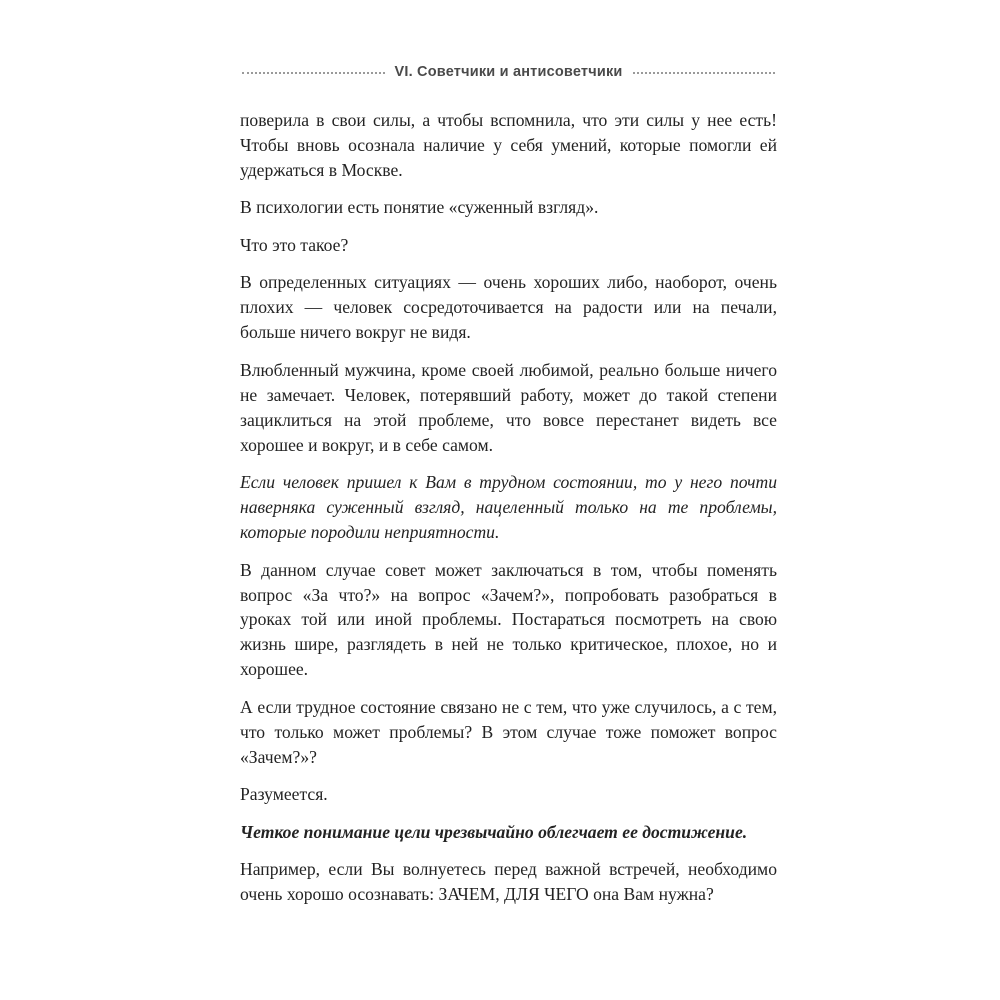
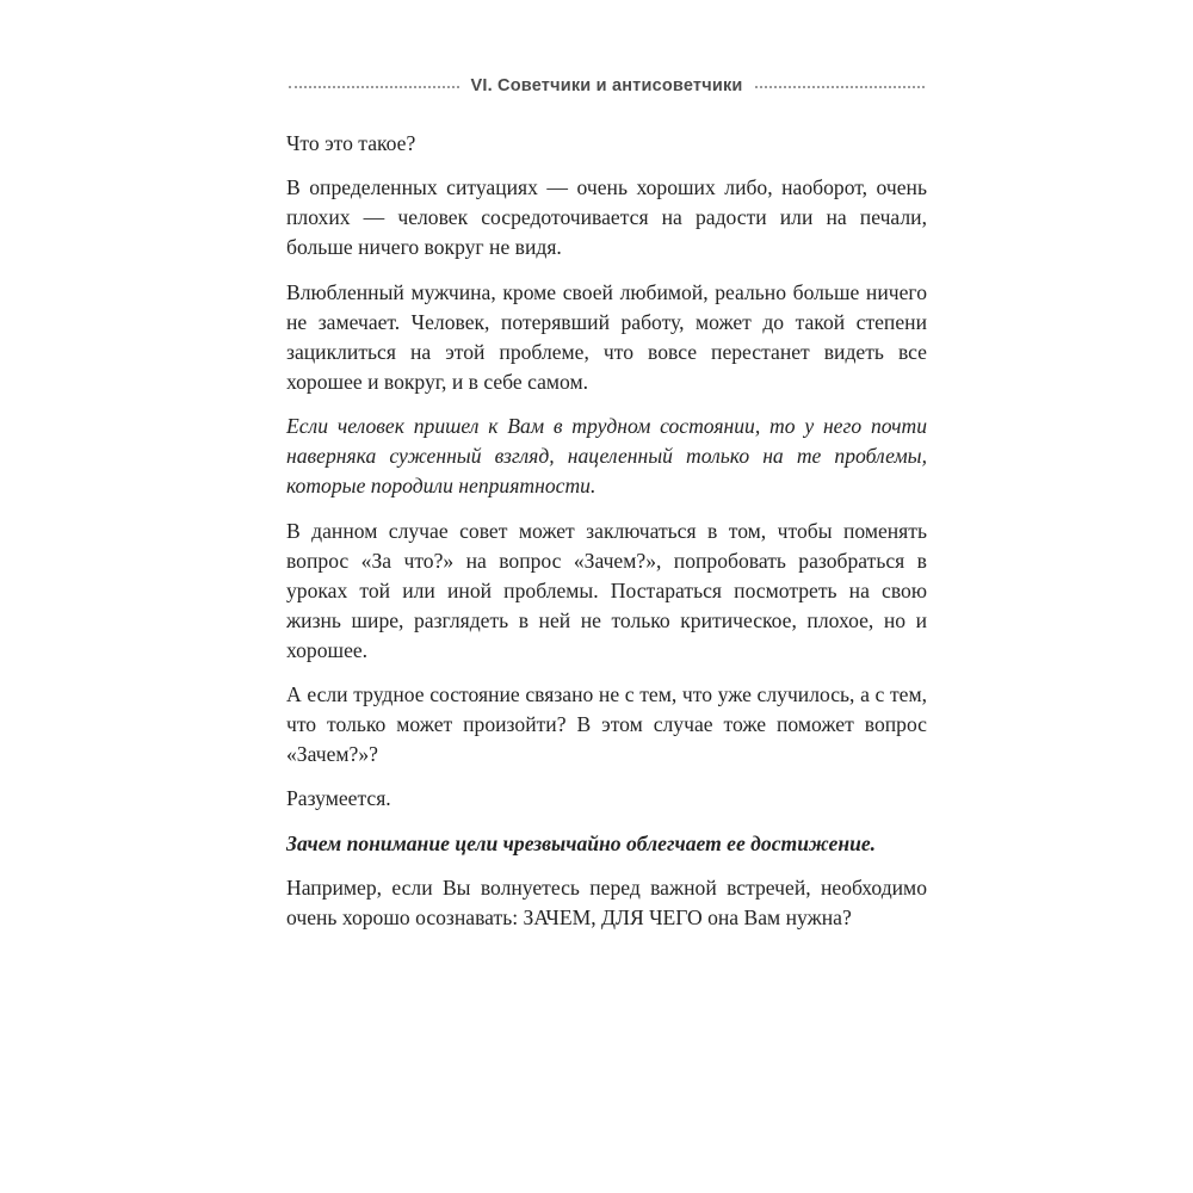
  VI. Советчики и антисоветчики
- поверила в свои силы, а чтобы вспомнила, что эти силы у нее есть! Чтобы вновь осознала наличие у себя умений, которые помогли ей удержаться в Москве.
- В психологии есть понятие «суженный взгляд».
  Что это такое?
  В определенных ситуациях — очень хороших либо, наоборот, очень плохих — человек сосредоточивается на радости или на печали, больше ничего вокруг не видя.
  Влюбленный мужчина, кроме своей любимой, реально больше ничего не замечает. Человек, потерявший работу, может до такой степени зациклиться на этой проблеме, что вовсе перестанет видеть все хорошее и вокруг, и в себе самом.
  Если человек пришел к Вам в трудном состоянии, то у него почти наверняка суженный взгляд, нацеленный только на те проблемы, которые породили неприятности.
  В данном случае совет может заключаться в том, чтобы поменять вопрос «За что?» на вопрос «Зачем?», попробовать разобраться в уроках той или иной проблемы. Постараться посмотреть на свою жизнь шире, разглядеть в ней не только критическое, плохое, но и хорошее.
- А если трудное состояние связано не с тем, что уже случилось, а с тем, что только может проблемы? В этом случае тоже поможет вопрос «Зачем?»?
+ А если трудное состояние связано не с тем, что уже случилось, а с тем, что только может произойти? В этом случае тоже поможет вопрос «Зачем?»?
  Разумеется.
- Четкое понимание цели чрезвычайно облегчает ее достижение.
+ Зачем понимание цели чрезвычайно облегчает ее достижение.
  Например, если Вы волнуетесь перед важной встречей, необходимо очень хорошо осознавать: ЗАЧЕМ, ДЛЯ ЧЕГО она Вам нужна?
